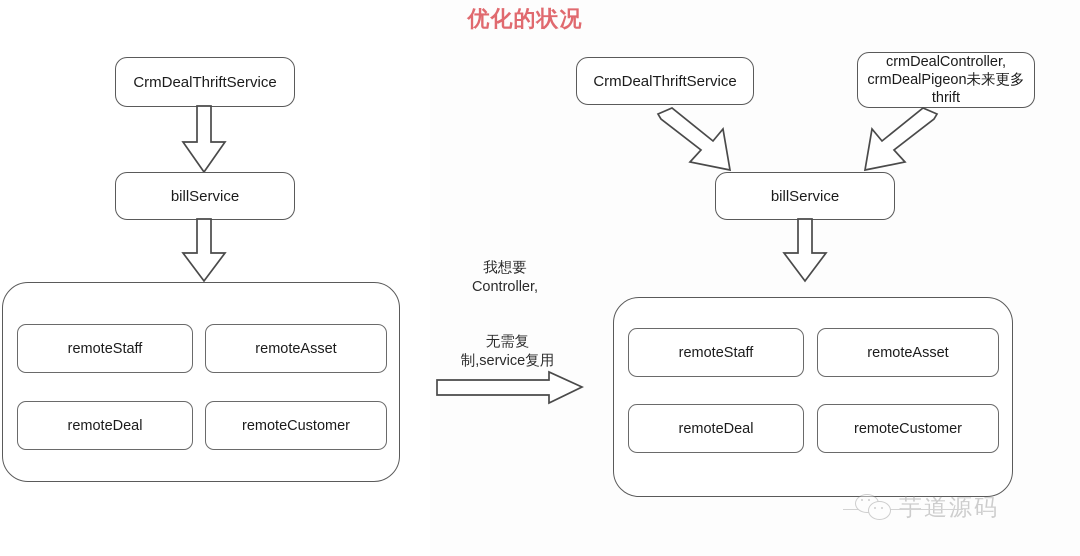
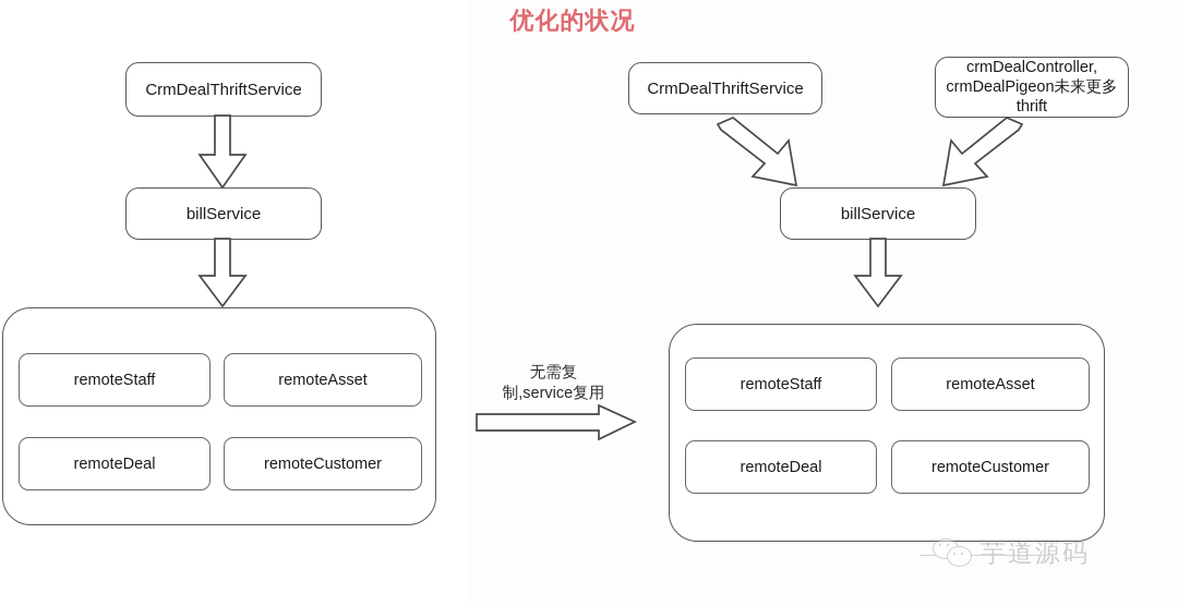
  优化的状况
  CrmDealThriftService
  billService
  remoteStaff
  remoteAsset
  remoteDeal
  remoteCustomer
- 我想要
- Controller,
  无需复
  制,service复用
  CrmDealThriftService
  crmDealController, crmDealPigeon未来更多 thrift
  billService
  remoteStaff
  remoteAsset
  remoteDeal
  remoteCustomer
  芋道源码
